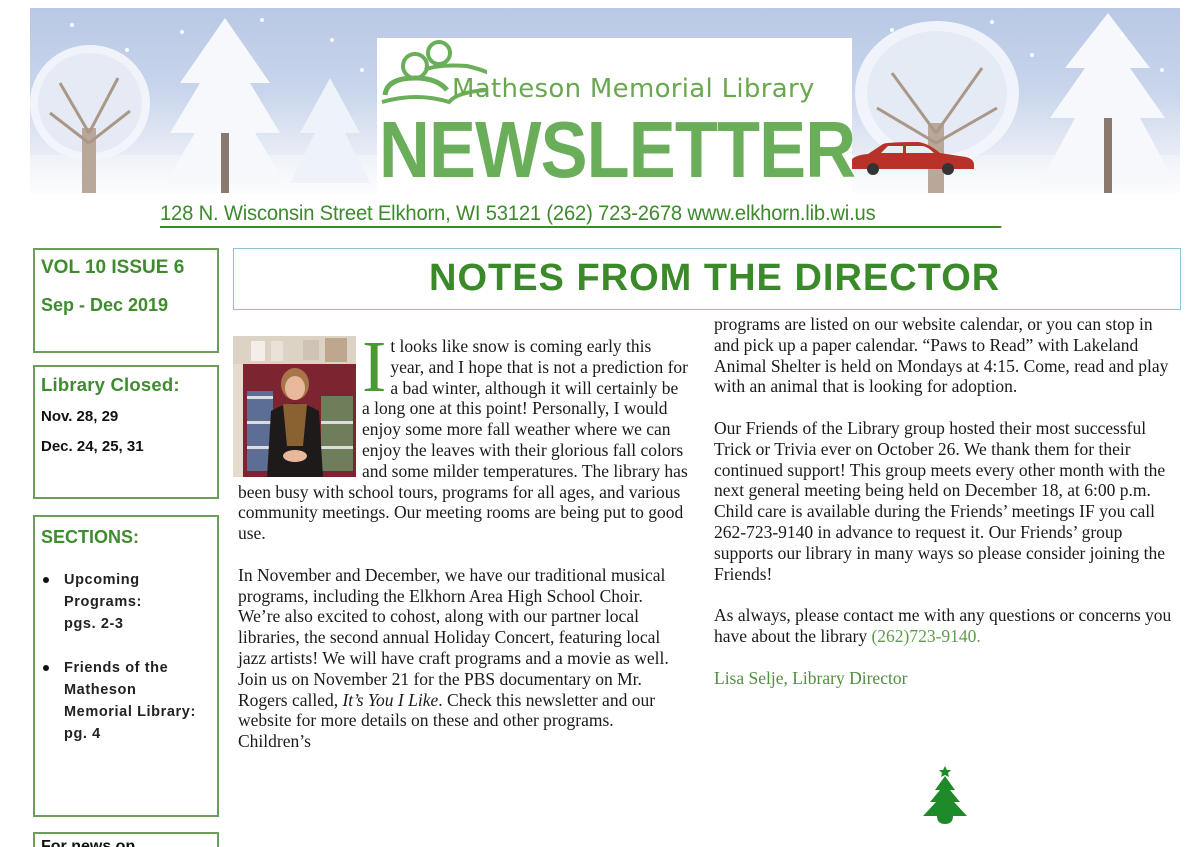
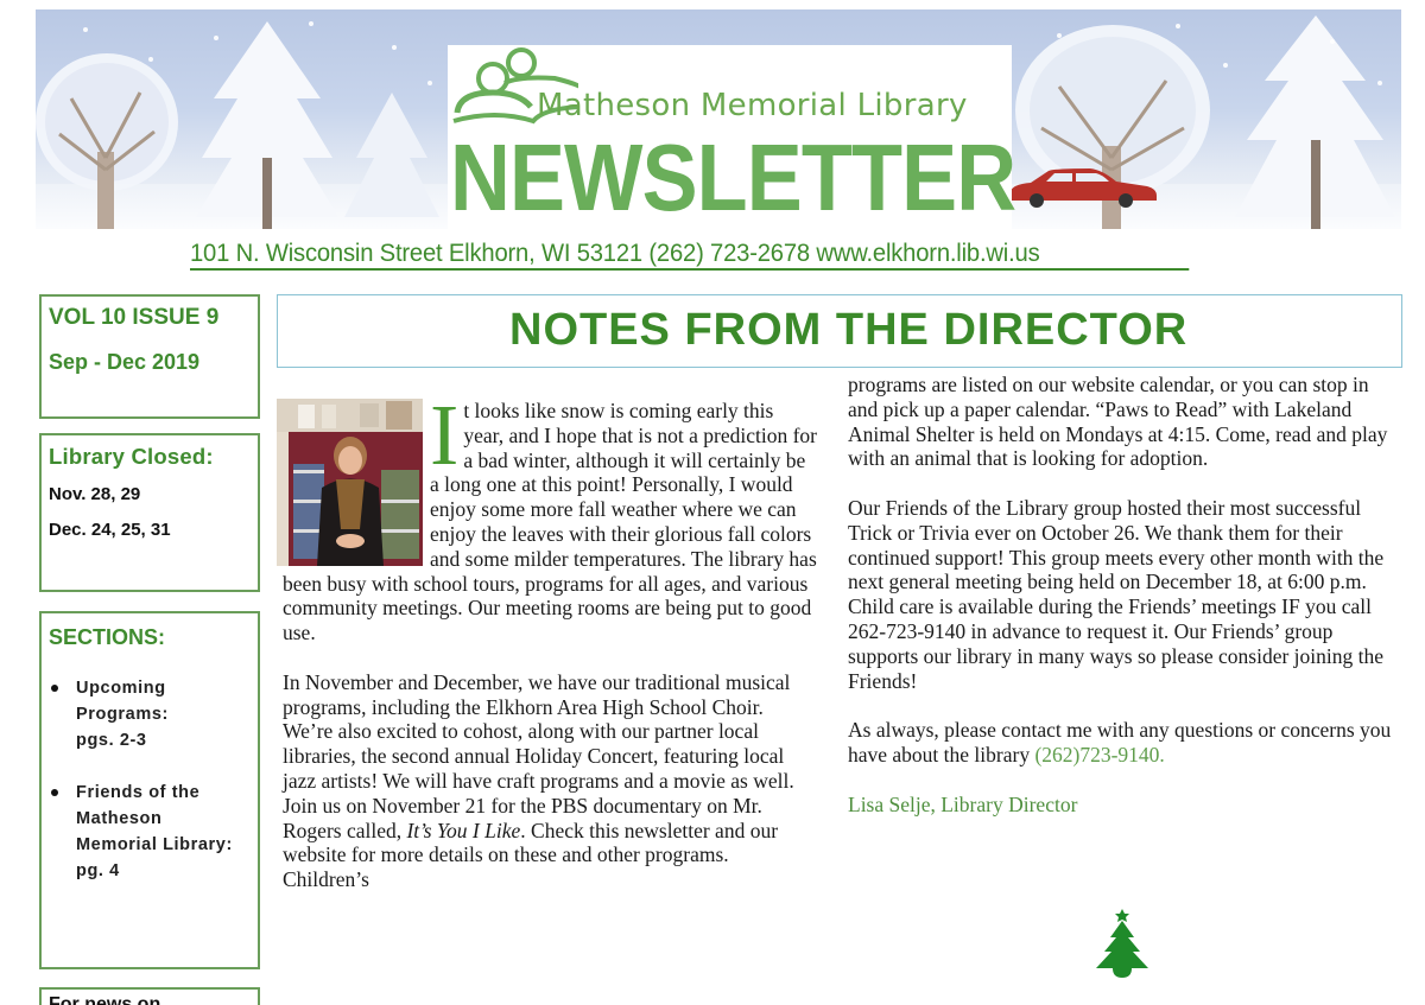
  Matheson Memorial Library
  NEWSLETTER
- 128 N. Wisconsin Street Elkhorn, WI 53121 (262) 723-2678 www.elkhorn.lib.wi.us
+ 101 N. Wisconsin Street Elkhorn, WI 53121 (262) 723-2678 www.elkhorn.lib.wi.us
- VOL 10 ISSUE 6
+ VOL 10 ISSUE 9
  Sep - Dec 2019
  Library Closed:
  Nov. 28, 29
  Dec. 24, 25, 31
  SECTIONS:
  Upcoming
  Programs:
  pgs. 2-3
  Friends of the
  Matheson
  Memorial Library:
  pg. 4
  NOTES FROM THE DIRECTOR
  I
  t looks like snow is coming early this year, and I hope that is not a prediction for a bad winter, although it will certainly be a long one at this point! Personally, I would enjoy some more fall weather where we can enjoy the leaves with their glorious fall colors and some milder temperatures. The library has been busy with school tours, programs for all ages, and various community meetings. Our meeting rooms are being put to good use.
  In November and December, we have our traditional musical programs, including the Elkhorn Area High School Choir. We’re also excited to cohost, along with our partner local libraries, the second annual Holiday Concert, featuring local jazz artists! We will have craft programs and a movie as well. Join us on November 21 for the PBS documentary on Mr. Rogers called, It’s You I Like. Check this newsletter and our website for more details on these and other programs. Children’s
  programs are listed on our website calendar, or you can stop in and pick up a paper calendar. “Paws to Read” with Lakeland Animal Shelter is held on Mondays at 4:15. Come, read and play with an animal that is looking for adoption.
  Our Friends of the Library group hosted their most successful Trick or Trivia ever on October 26. We thank them for their continued support! This group meets every other month with the next general meeting being held on December 18, at 6:00 p.m. Child care is available during the Friends’ meetings IF you call 262-723-9140 in advance to request it. Our Friends’ group supports our library in many ways so please consider joining the Friends!
  As always, please contact me with any questions or concerns you have about the library (262)723-9140.
  Lisa Selje, Library Director
